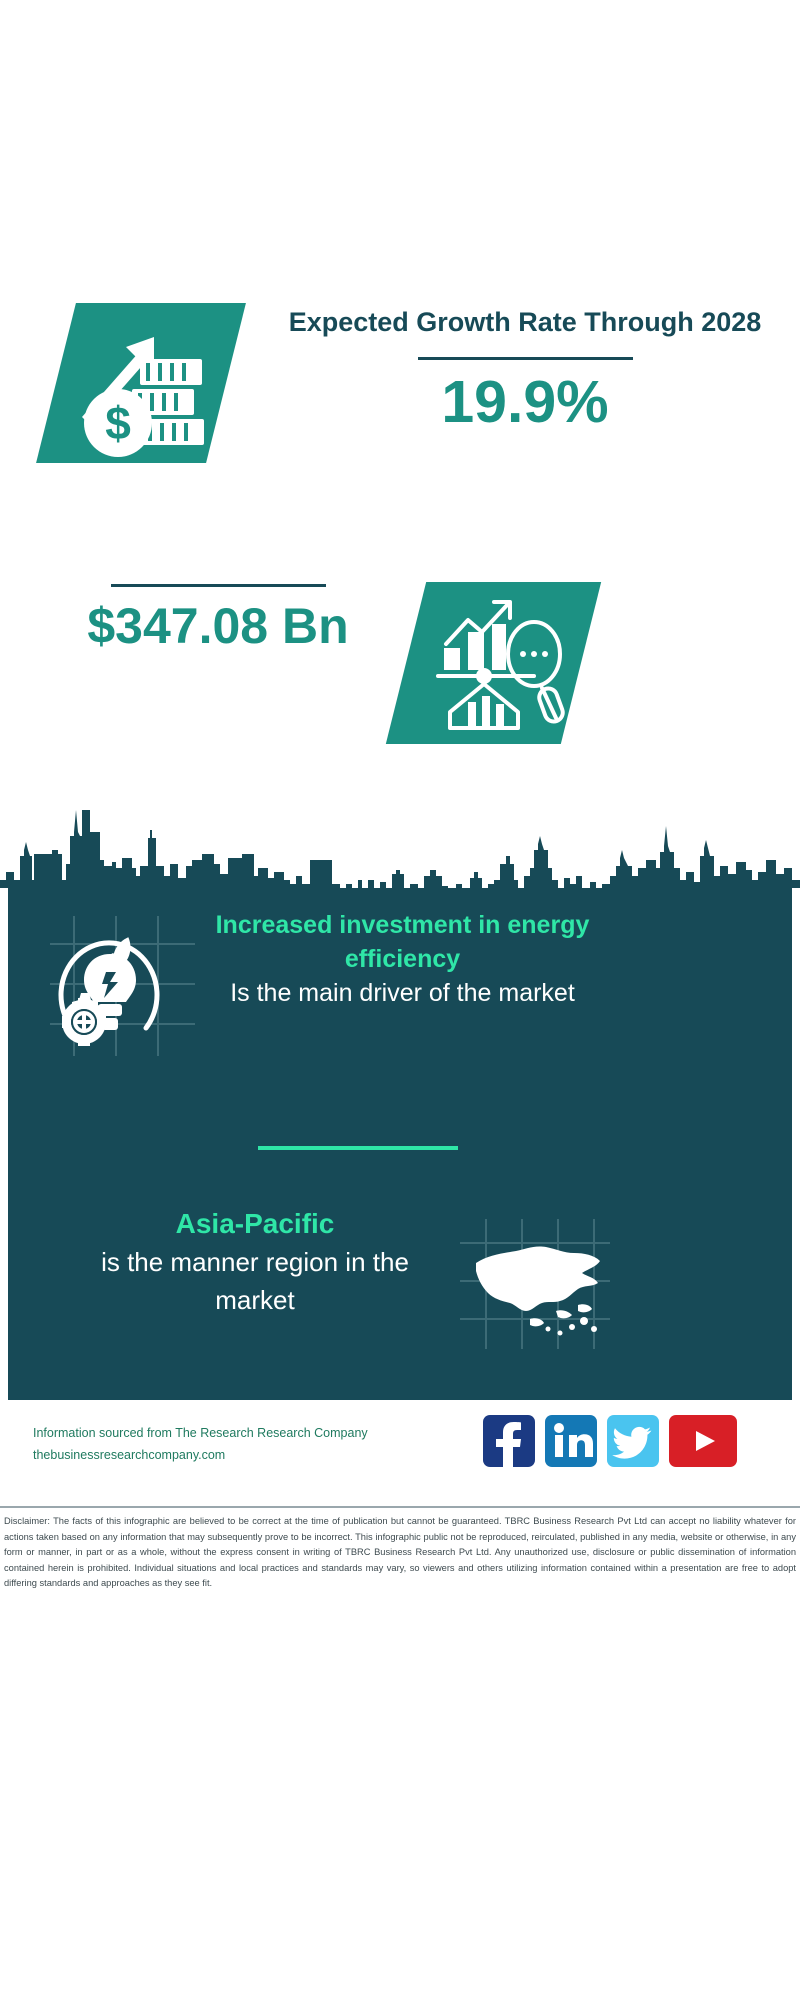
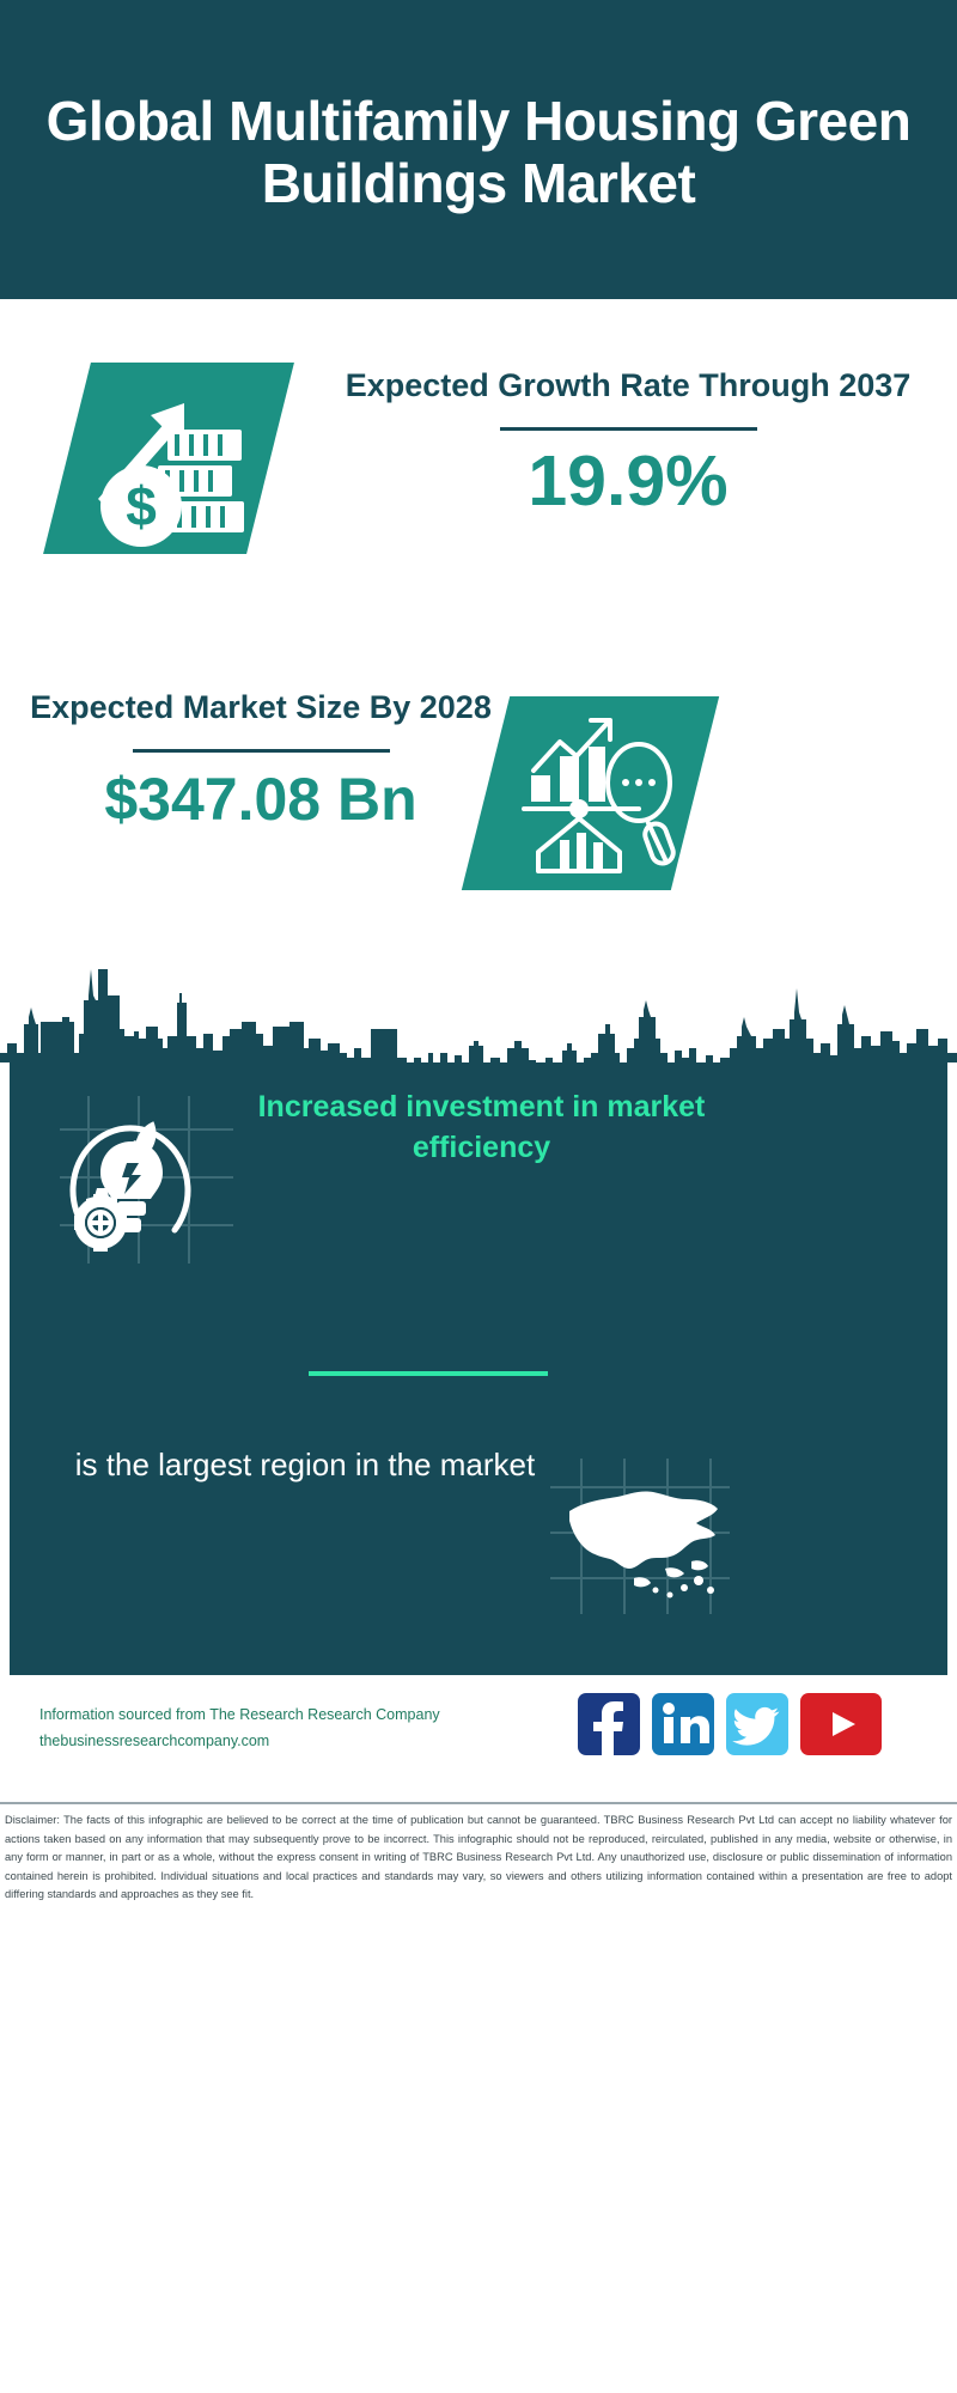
+ Global Multifamily Housing Green Buildings Market
  $
- Expected Growth Rate Through 2028
+ Expected Growth Rate Through 2037
  19.9%
+ Expected Market Size By 2028
  $347.08 Bn
- Increased investment in energy efficiency
+ Increased investment in market efficiency
- Is the main driver of the market
- Asia-Pacific
- is the manner region in the market
+ is the largest region in the market
  Information sourced from The Research Research Company
  thebusinessresearchcompany.com
- Disclaimer: The facts of this infographic are believed to be correct at the time of publication but cannot be guaranteed. TBRC Business Research Pvt Ltd can accept no liability whatever for actions taken based on any information that may subsequently prove to be incorrect. This infographic public not be reproduced, reirculated, published in any media, website or otherwise, in any form or manner, in part or as a whole, without the express consent in writing of TBRC Business Research Pvt Ltd. Any unauthorized use, disclosure or public dissemination of information contained herein is prohibited. Individual situations and local practices and standards may vary, so viewers and others utilizing information contained within a presentation are free to adopt differing standards and approaches as they see fit.
+ Disclaimer: The facts of this infographic are believed to be correct at the time of publication but cannot be guaranteed. TBRC Business Research Pvt Ltd can accept no liability whatever for actions taken based on any information that may subsequently prove to be incorrect. This infographic should not be reproduced, reirculated, published in any media, website or otherwise, in any form or manner, in part or as a whole, without the express consent in writing of TBRC Business Research Pvt Ltd. Any unauthorized use, disclosure or public dissemination of information contained herein is prohibited. Individual situations and local practices and standards may vary, so viewers and others utilizing information contained within a presentation are free to adopt differing standards and approaches as they see fit.
